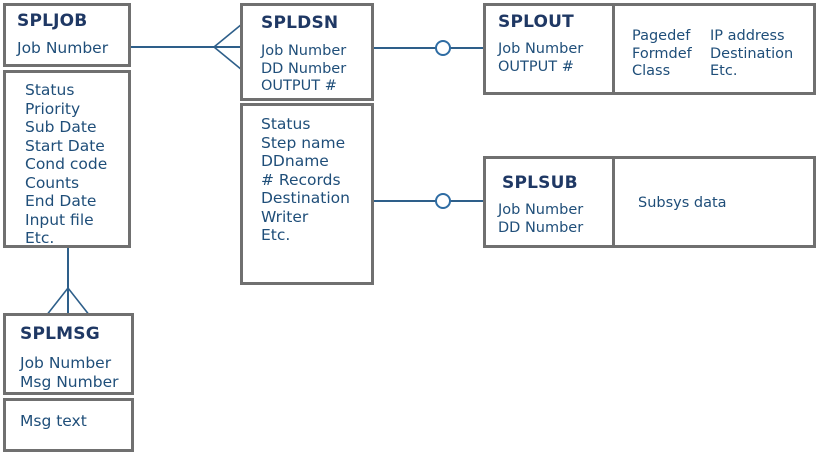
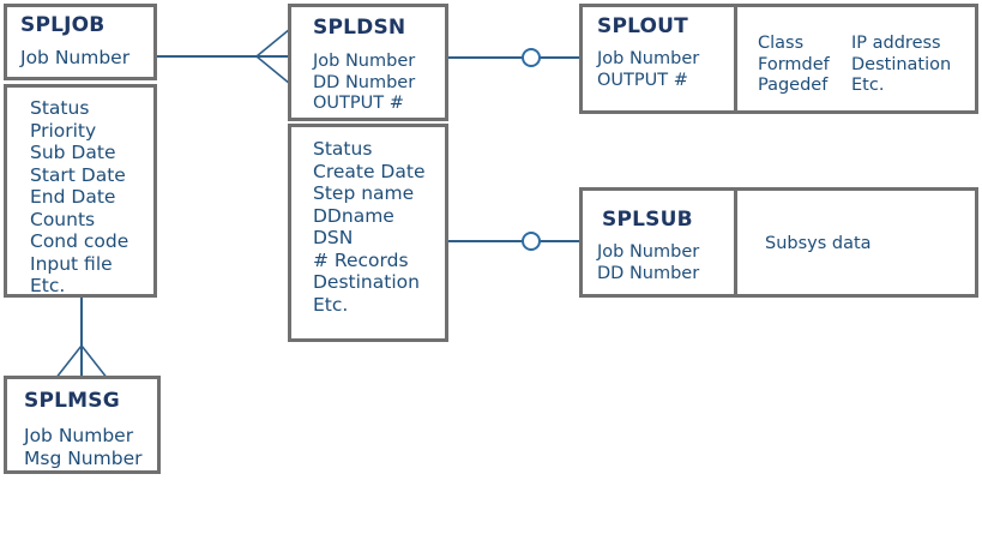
  SPLJOB
  Job Number
  Status
  Priority
  Sub Date
  Start Date
- Cond code
+ End Date
  Counts
- End Date
+ Cond code
  Input file
  Etc.
  SPLDSN
  Job Number
  DD Number
  OUTPUT #
  Status
+ Create Date
  Step name
  DDname
+ DSN
  # Records
  Destination
- Writer
  Etc.
  SPLOUT
  Job Number
  OUTPUT #
- Pagedef
+ Class
  Formdef
- Class
+ Pagedef
  IP address
  Destination
  Etc.
  SPLSUB
  Job Number
  DD Number
  Subsys data
  SPLMSG
  Job Number
  Msg Number
- Msg text
